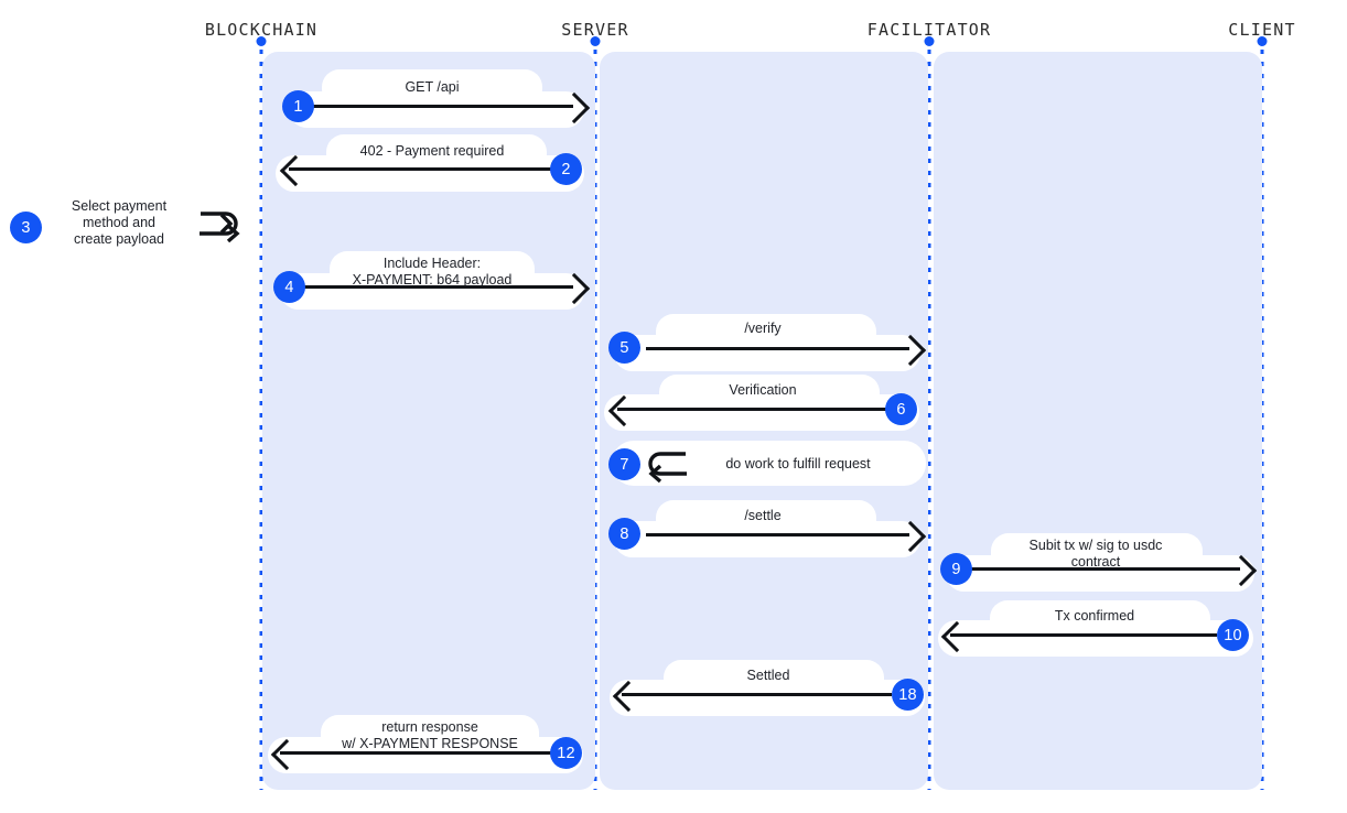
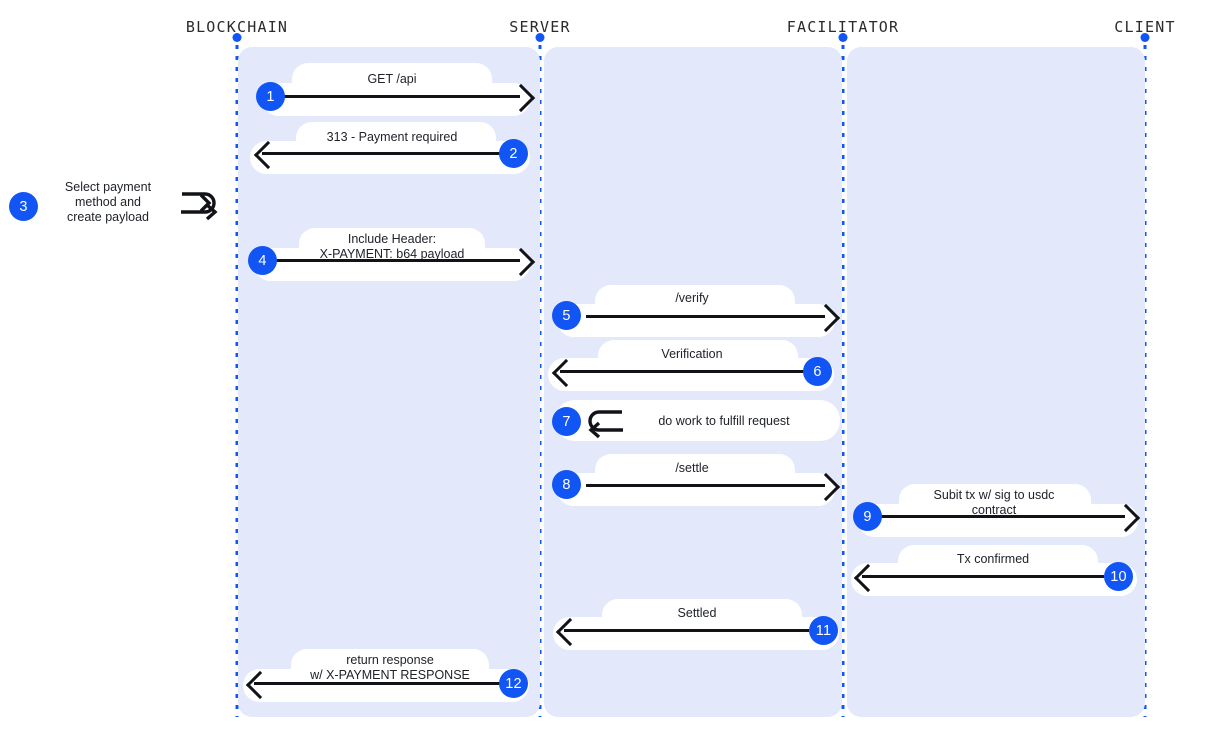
  BLOCKCHAIN
  SERVER
  FACILITATOR
  CLIENT
  GET /api
  1
- 402 - Payment required
+ 313 - Payment required
  2
  Select payment
  method and
  create payload
  3
  Include Header:
  X-PAYMENT: b64 payload
  4
  /verify
  5
  Verification
  6
  do work to fulfill request
  7
  /settle
  8
  Subit tx w/ sig to usdc
  contract
  9
  Tx confirmed
  10
  Settled
- 18
+ 11
  return response
  w/ X-PAYMENT RESPONSE
  12
